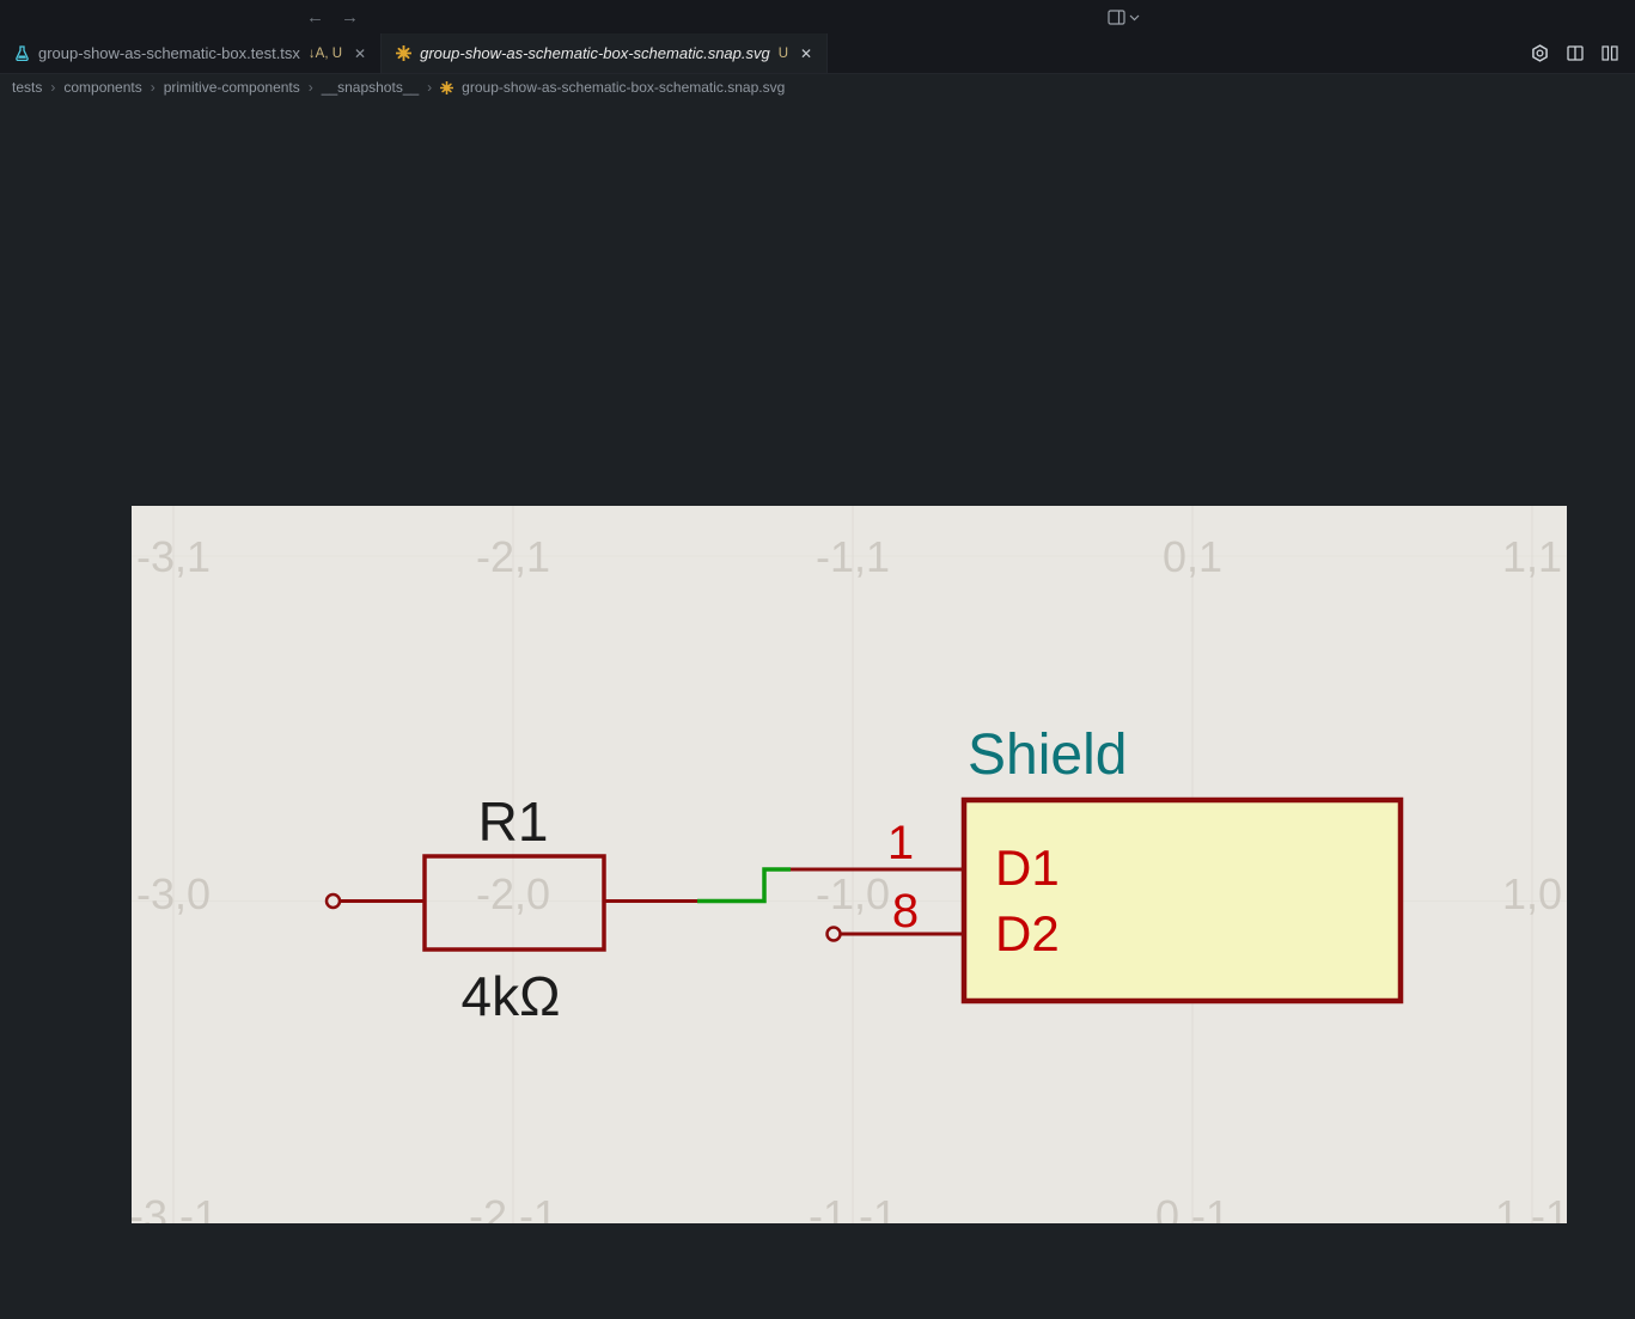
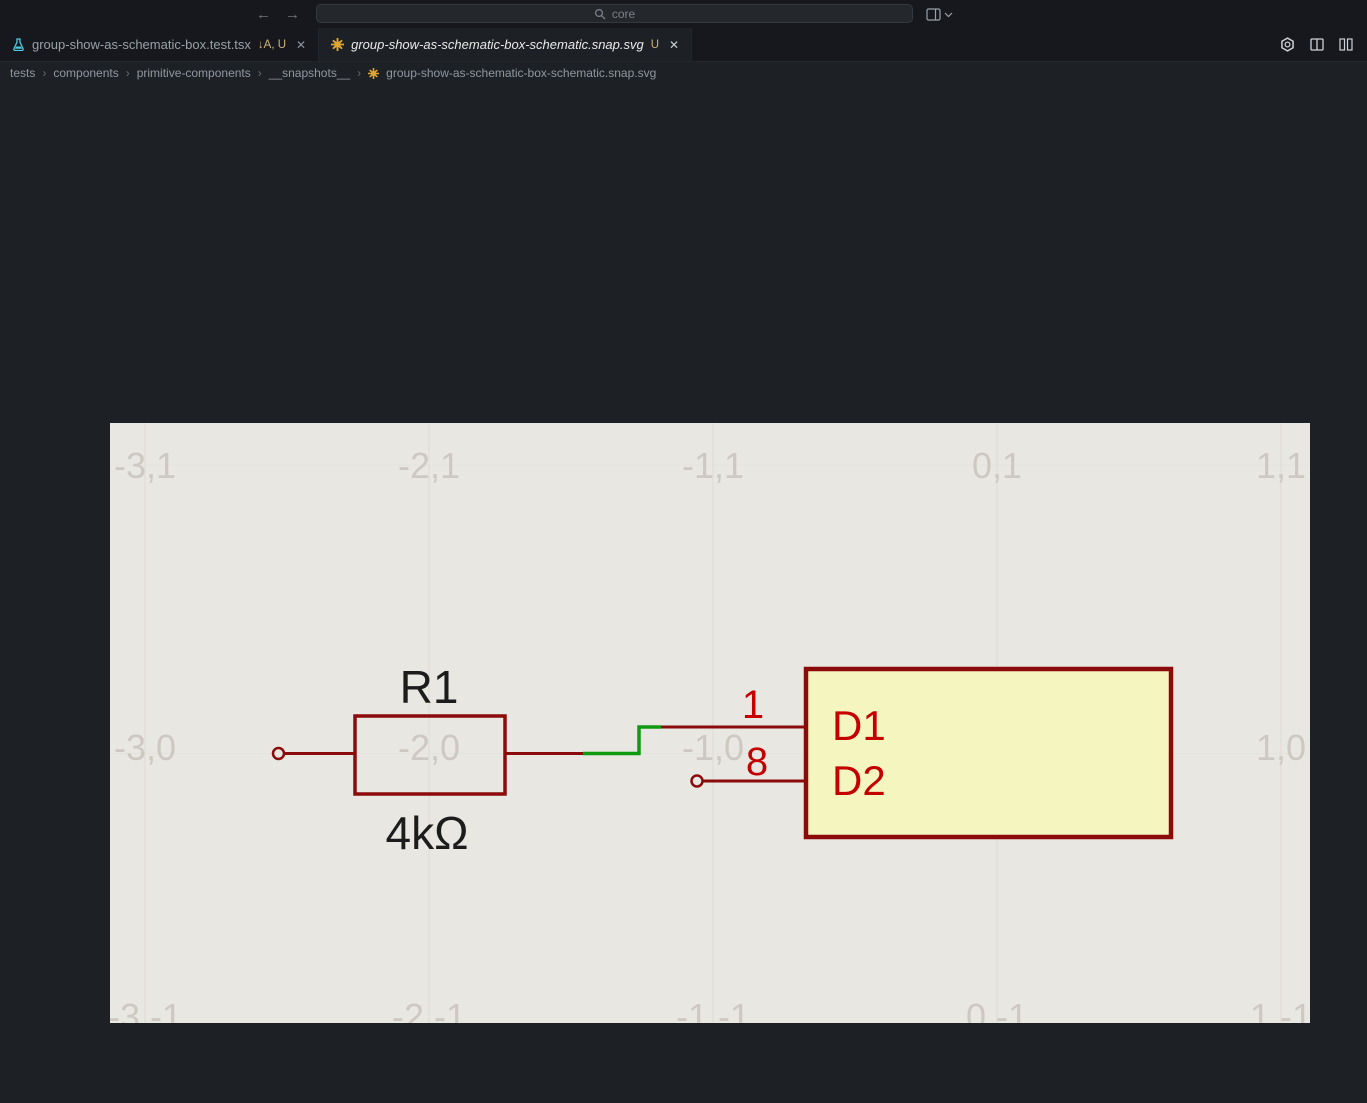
  ←
  →
+ core
  group-show-as-schematic-box.test.tsx
  ↓A, U
  ✕
  group-show-as-schematic-box-schematic.snap.svg
  U
  ✕
  tests
  ›
  components
  ›
  primitive-components
  ›
  __snapshots__
  ›
  group-show-as-schematic-box-schematic.snap.svg
  -3,1
  -2,1
  -1,1
  0,1
  1,1
  -3,0
  -2,0
  -1,0
  1,0
  -3,-1
  -2,-1
  -1,-1
  0,-1
  1,-1
  R1
  4kΩ
  1
  8
- Shield
  D1
  D2
